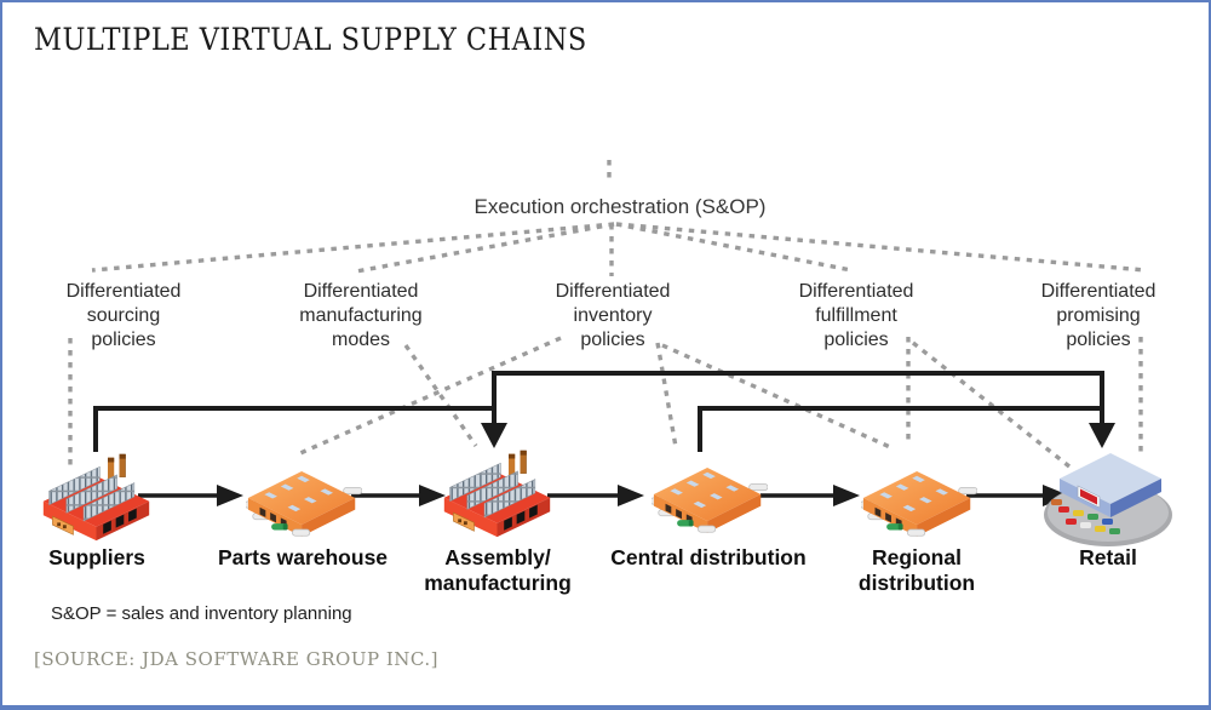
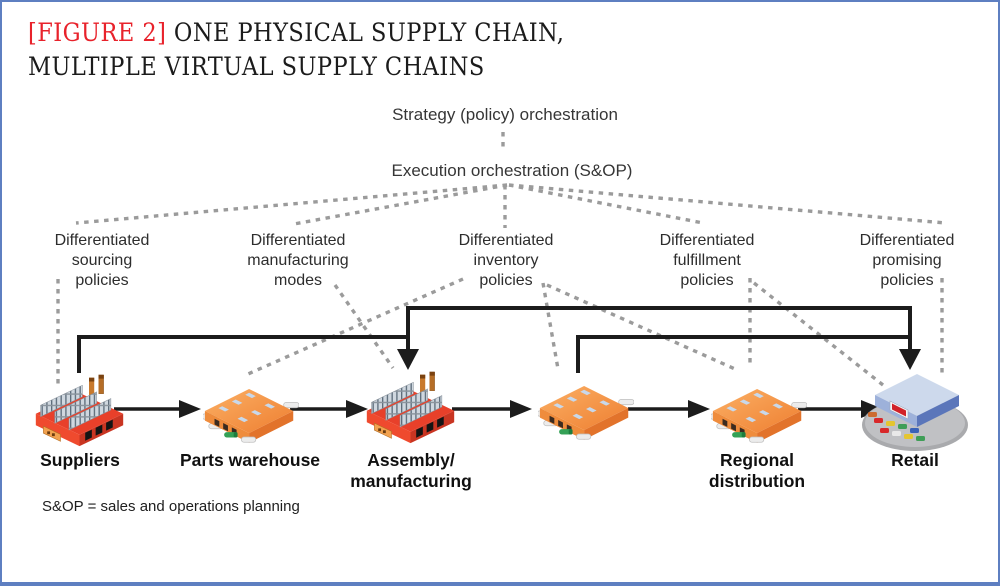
+ [FIGURE 2] ONE PHYSICAL SUPPLY CHAIN,
  MULTIPLE VIRTUAL SUPPLY CHAINS
+ Strategy (policy) orchestration
  Execution orchestration (S&OP)
  Differentiated
  sourcing
  policies
  Differentiated
  manufacturing
  modes
  Differentiated
  inventory
  policies
  Differentiated
  fulfillment
  policies
  Differentiated
  promising
  policies
  Suppliers
  Parts warehouse
  Assembly/
  manufacturing
- Central distribution
  Regional
  distribution
  Retail
- S&OP = sales and inventory planning
+ S&OP = sales and operations planning
- [SOURCE: JDA SOFTWARE GROUP INC.]
